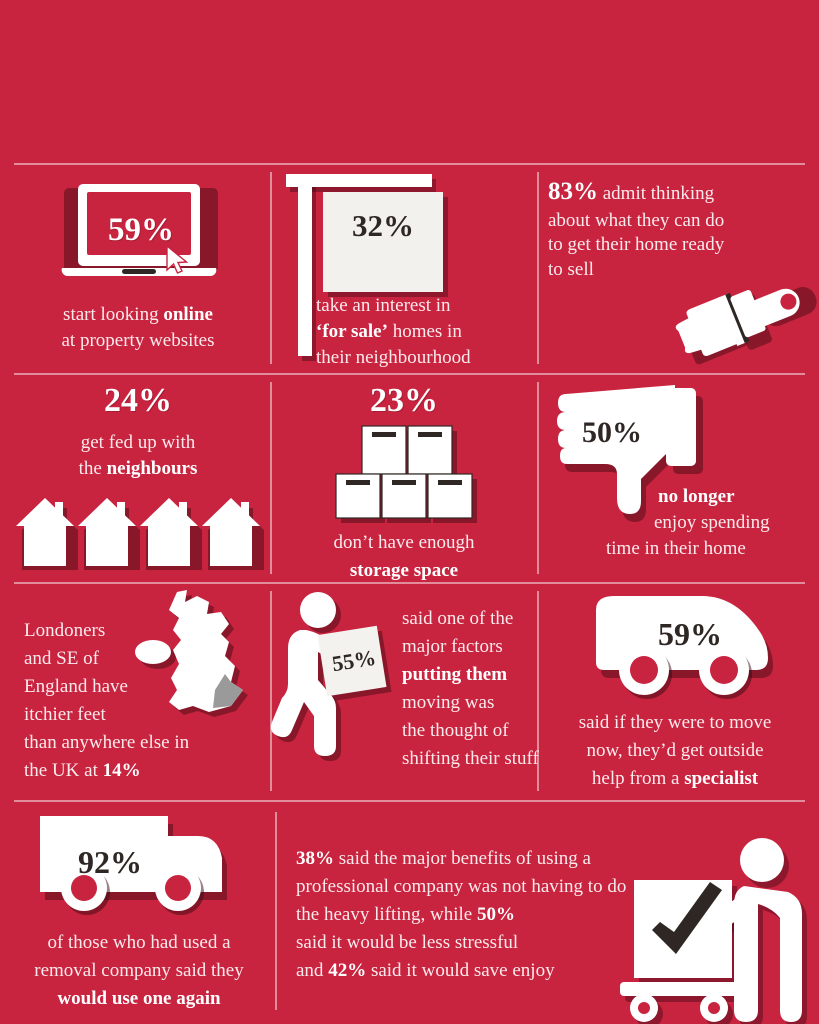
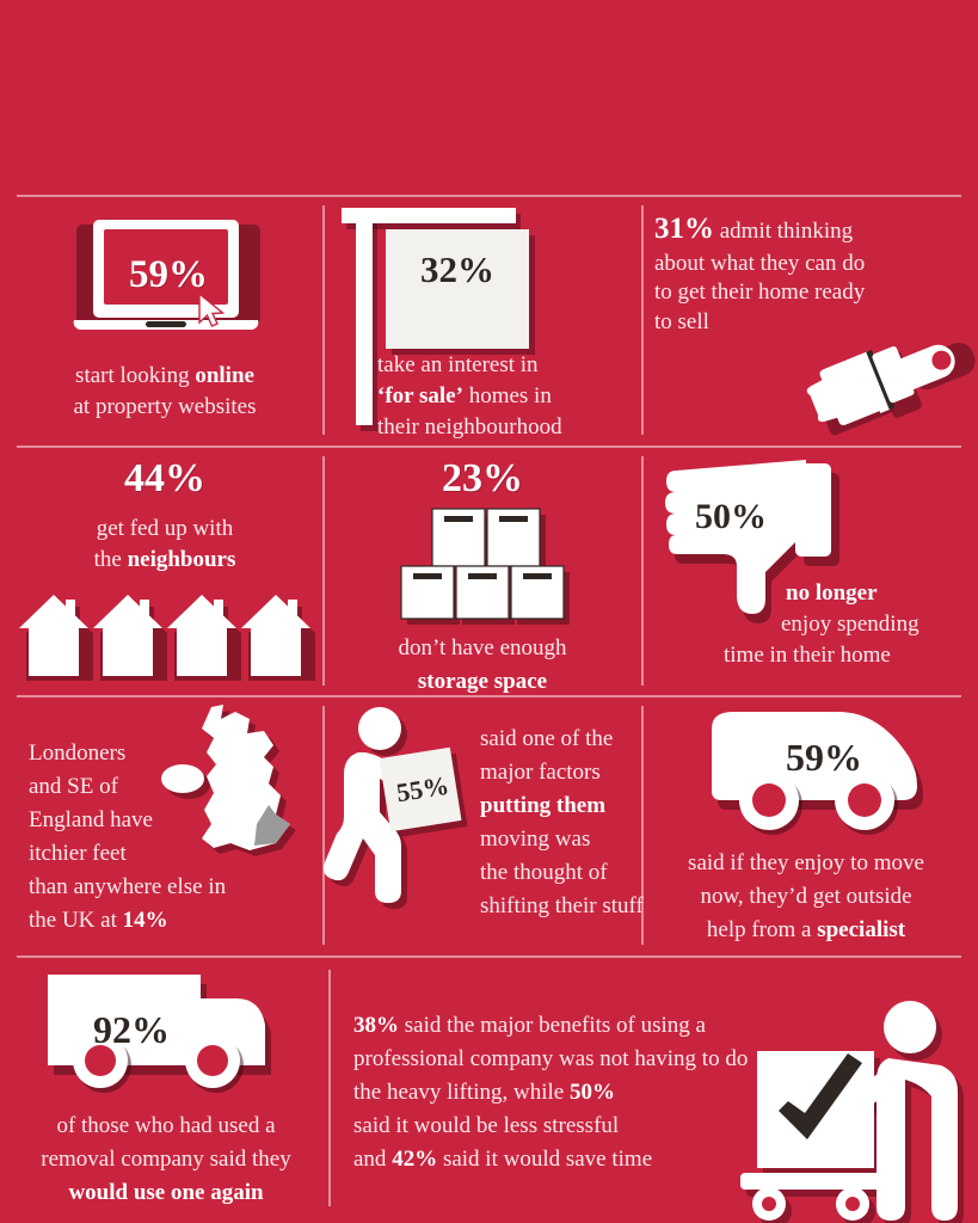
  59%
  start looking online
  at property websites
  32%
  take an interest in
  ‘for sale’ homes in
  their neighbourhood
- 83% admit thinking about what they can do to get their home ready to sell
+ 31% admit thinking about what they can do to get their home ready to sell
- 24%
+ 44%
  get fed up with
  the neighbours
  23%
  don’t have enough
  storage space
  50%
  no longer
  enjoy spending
  time in their home
  Londoners
  and SE of
  England have
  itchier feet
  than anywhere else in
  the UK at 14%
  said one of the
  major factors
  putting them
  moving was
  the thought of
  shifting their stuff
  59%
- said if they were to move
+ said if they enjoy to move
  now, they’d get outside
  help from a specialist
  92%
  of those who had used a
  removal company said they
  would use one again
  38% said the major benefits of using a
  professional company was not having to do
  the heavy lifting, while 50%
  said it would be less stressful
- and 42% said it would save enjoy
+ and 42% said it would save time
